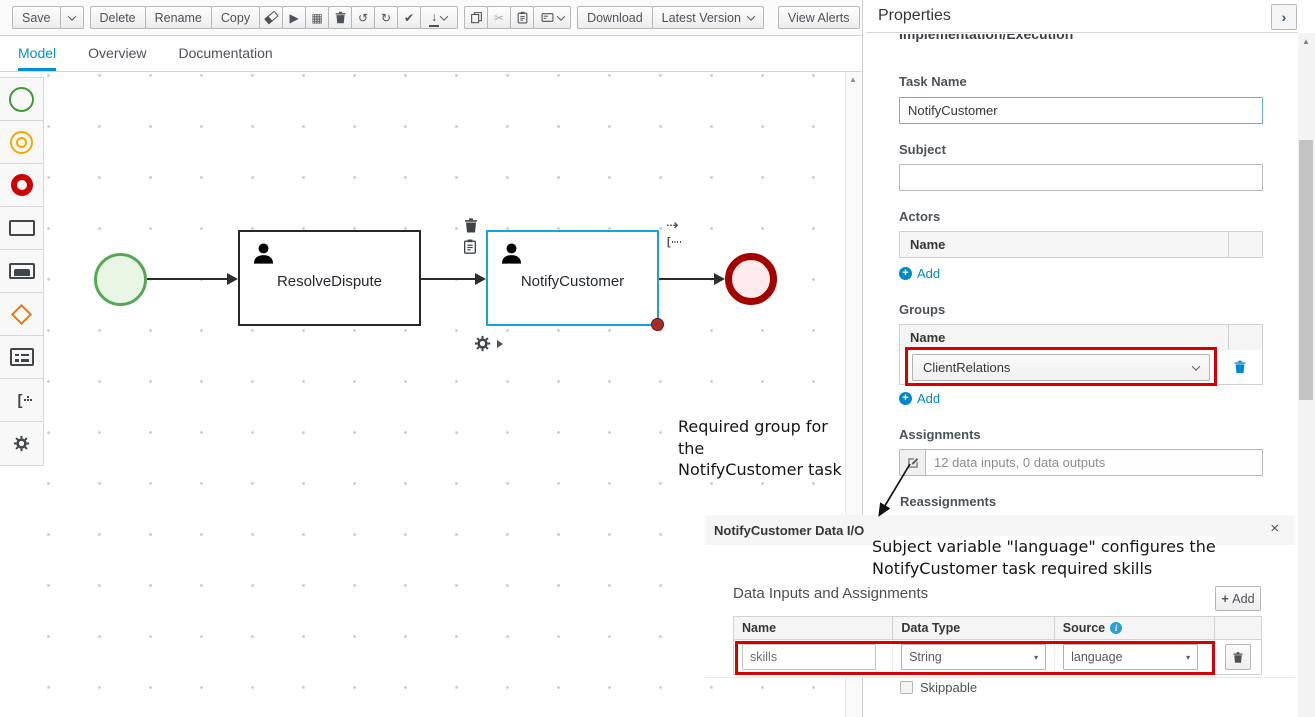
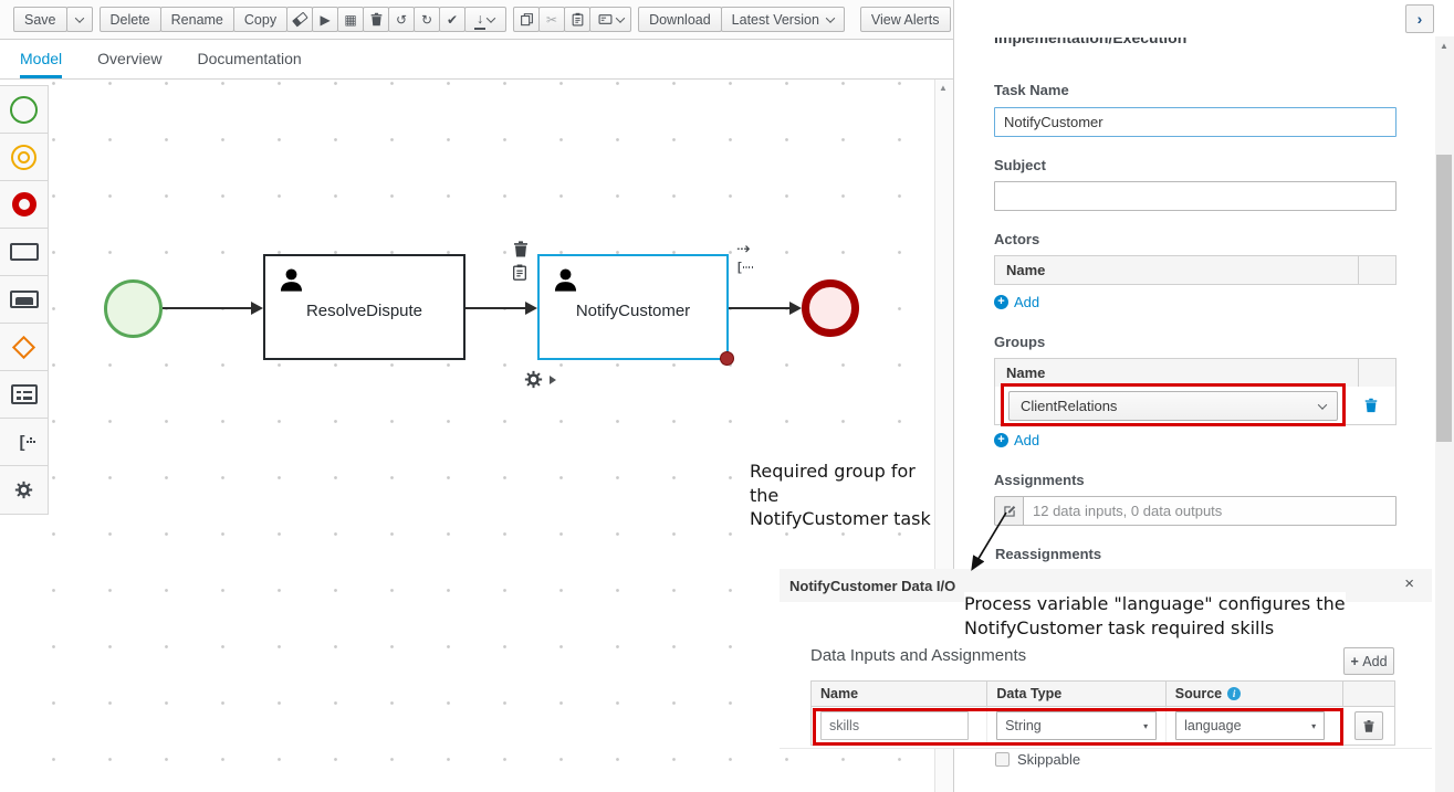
  Save
  Delete
  Rename
  Copy
  ▶
  ▦
  ↺
  ↻
  ✔
  ↓
  ✂
  Download
  Latest Version
  View Alerts
  Model
  Overview
  Documentation
  [
  ResolveDispute
  NotifyCustomer
  ⇢
  [
  Required group for the
  NotifyCustomer task
  ▲
- Properties
  ›
  Implementation/Execution
  Task Name
  NotifyCustomer
  Subject
  Actors
  Name
  +
  Add
  Groups
  Name
  ClientRelations
  +
  Add
  Assignments
  12 data inputs, 0 data outputs
  Reassignments
  ▲
  NotifyCustomer Data I/O
  ×
  Data Inputs and Assignments
  +
  Add
  Name
  Data Type
  Source
  i
  skills
  String
  ▾
  language
  ▾
  Skippable
- Subject variable "language" configures the
+ Process variable "language" configures the
  NotifyCustomer task required skills
